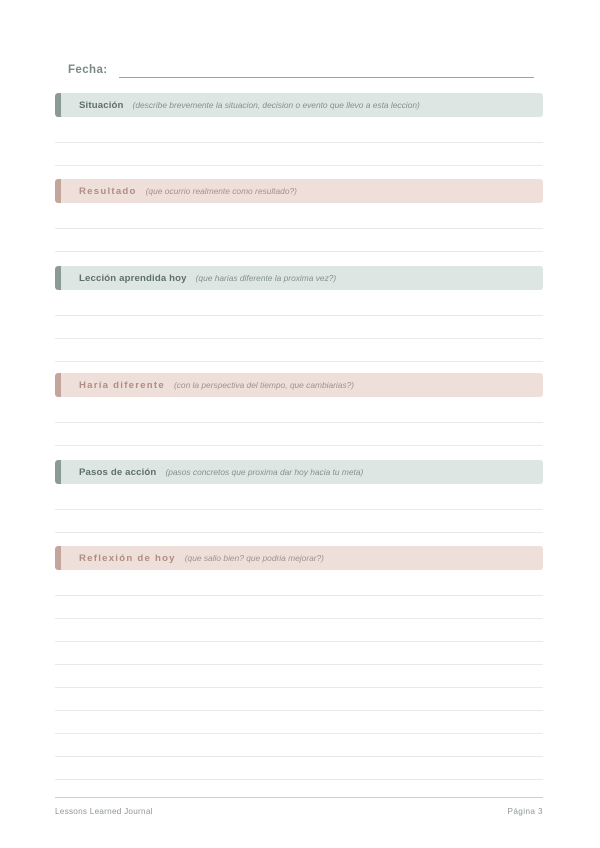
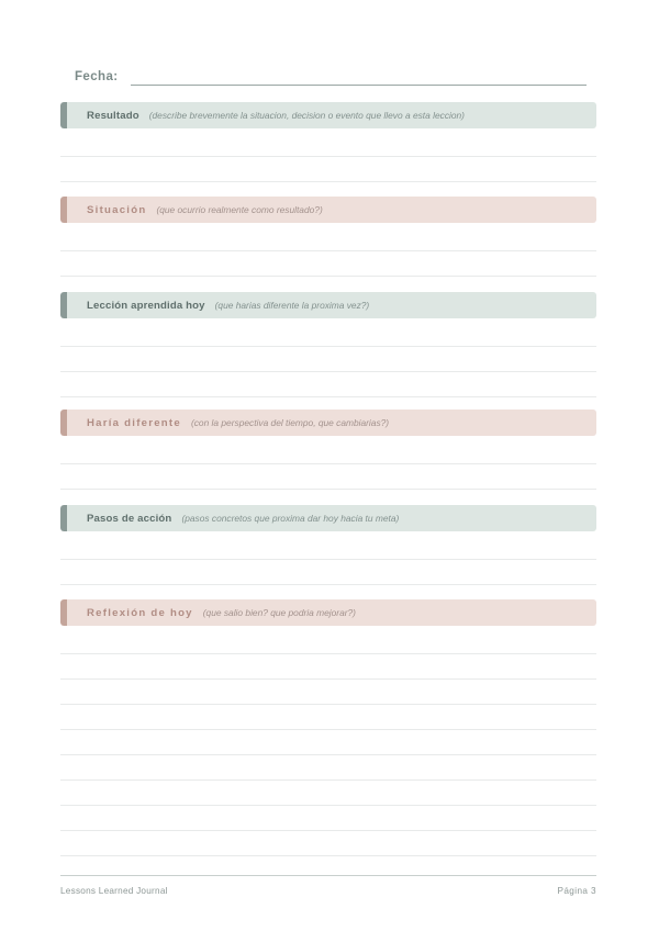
  Fecha:
- Situación
+ Resultado
  (describe brevemente la situacion, decision o evento que llevo a esta leccion)
- Resultado
+ Situación
  (que ocurrio realmente como resultado?)
  Lección aprendida hoy
  (que harias diferente la proxima vez?)
  Haría diferente
  (con la perspectiva del tiempo, que cambiarias?)
  Pasos de acción
  (pasos concretos que proxima dar hoy hacia tu meta)
  Reflexión de hoy
  (que salio bien? que podria mejorar?)
  Lessons Learned Journal
  Página 3
